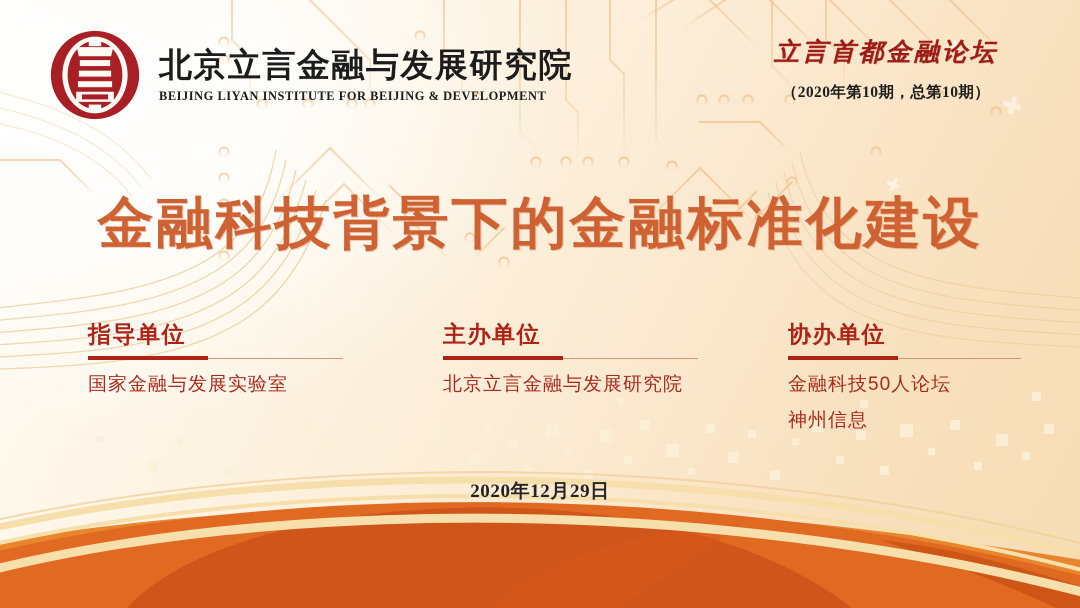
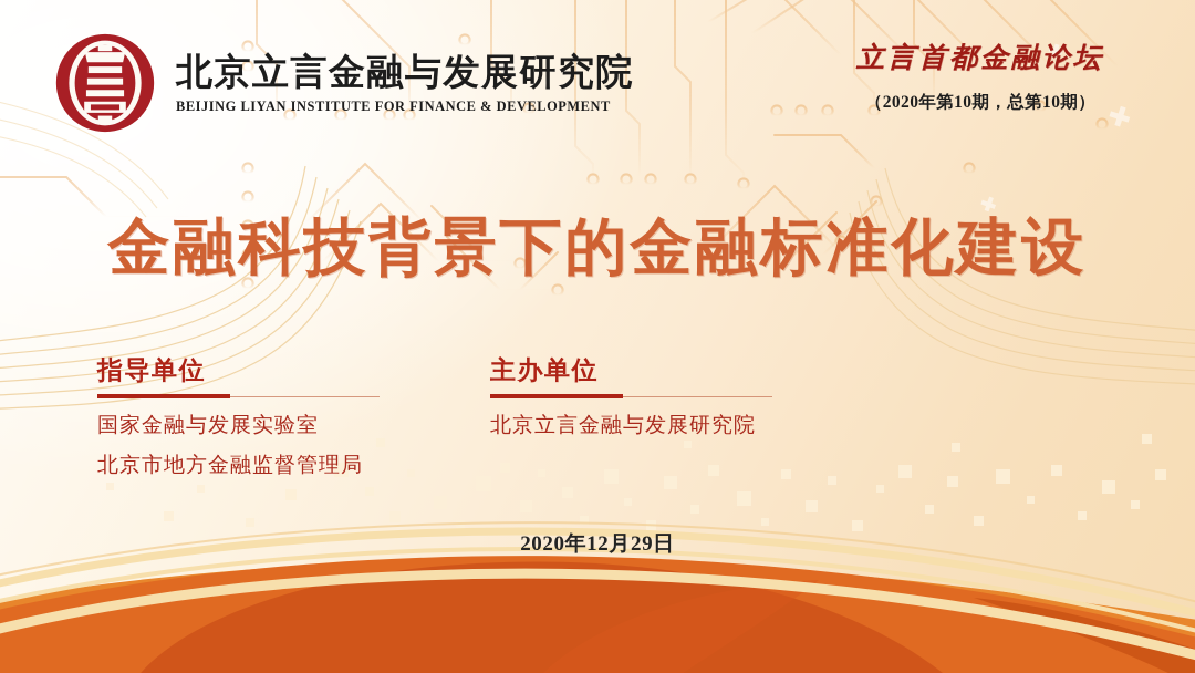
  北京立言金融与发展研究院
- BEIJING LIYAN INSTITUTE FOR BEIJING & DEVELOPMENT
+ BEIJING LIYAN INSTITUTE FOR FINANCE & DEVELOPMENT
  立言首都金融论坛
  （2020年第10期，总第10期）
  金融科技背景下的金融标准化建设
  指导单位
  国家金融与发展实验室
+ 北京市地方金融监督管理局
  主办单位
  北京立言金融与发展研究院
- 协办单位
- 金融科技50人论坛
- 神州信息
  2020年12月29日
